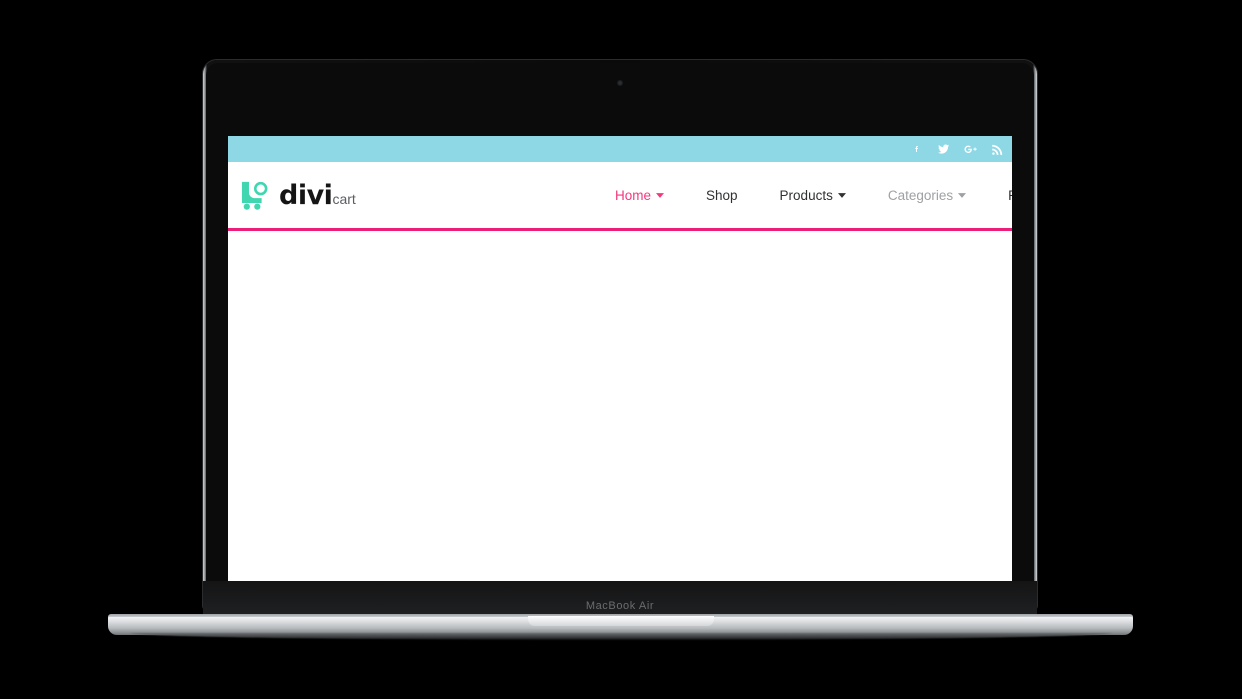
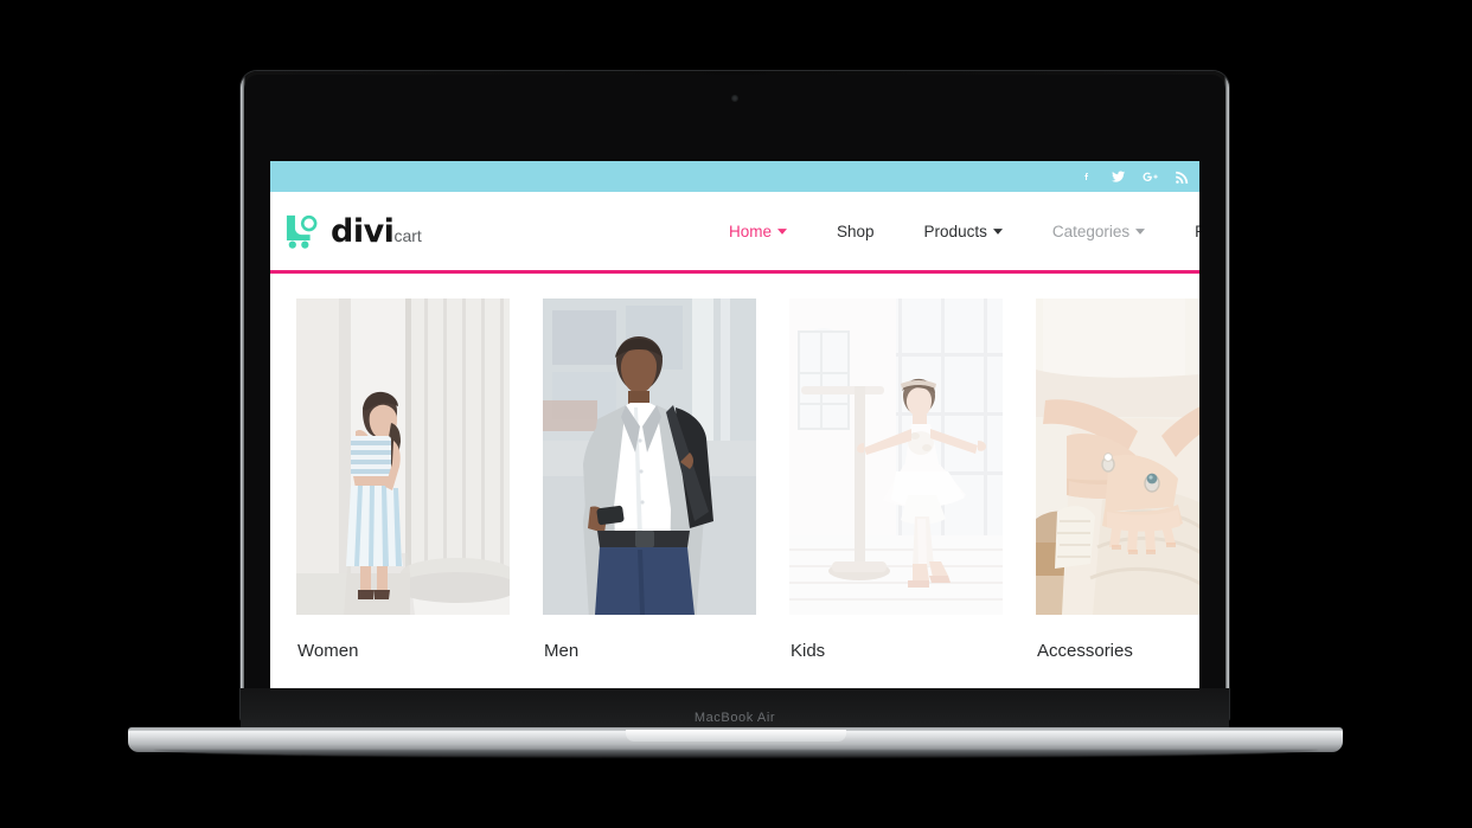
  divicart
  Home
  Shop
  Products
  Categories
+ Women
+ Men
+ Kids
+ Accessories
  MacBook Air
